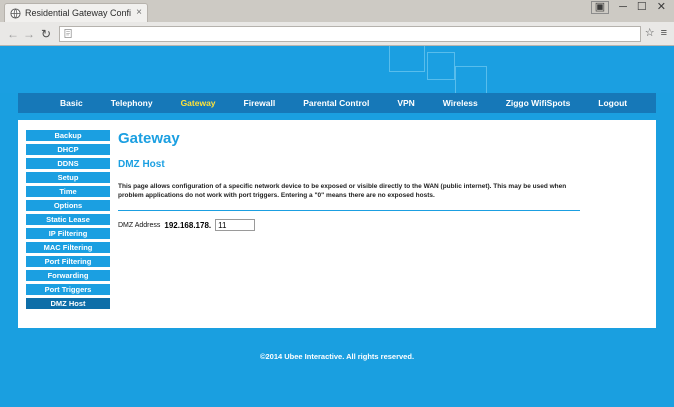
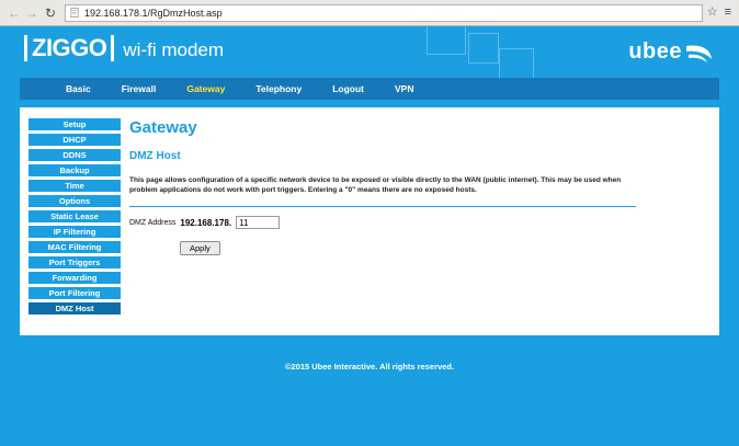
- Residential Gateway Confi
- ×
- ▣
- ─
- ☐
- ✕
  ←
  →
  ↻
+ 192.168.178.1/RgDmzHost.asp
  ☆
  ≡
+ ZIGGO
+ wi-fi modem
+ ubee
  Basic
- Telephony
+ Firewall
  Gateway
- Firewall
+ Telephony
- Parental Control
- VPN
+ Logout
- Wireless
- Ziggo WifiSpots
- Logout
+ VPN
- Backup
+ Setup
  DHCP
  DDNS
- Setup
+ Backup
  Time
  Options
  Static Lease
  IP Filtering
  MAC Filtering
- Port Filtering
+ Port Triggers
  Forwarding
- Port Triggers
+ Port Filtering
  DMZ Host
  Gateway
  DMZ Host
  192.168.178.
  11
+ Apply
- ©2014 Ubee Interactive. All rights reserved.
+ ©2015 Ubee Interactive. All rights reserved.
